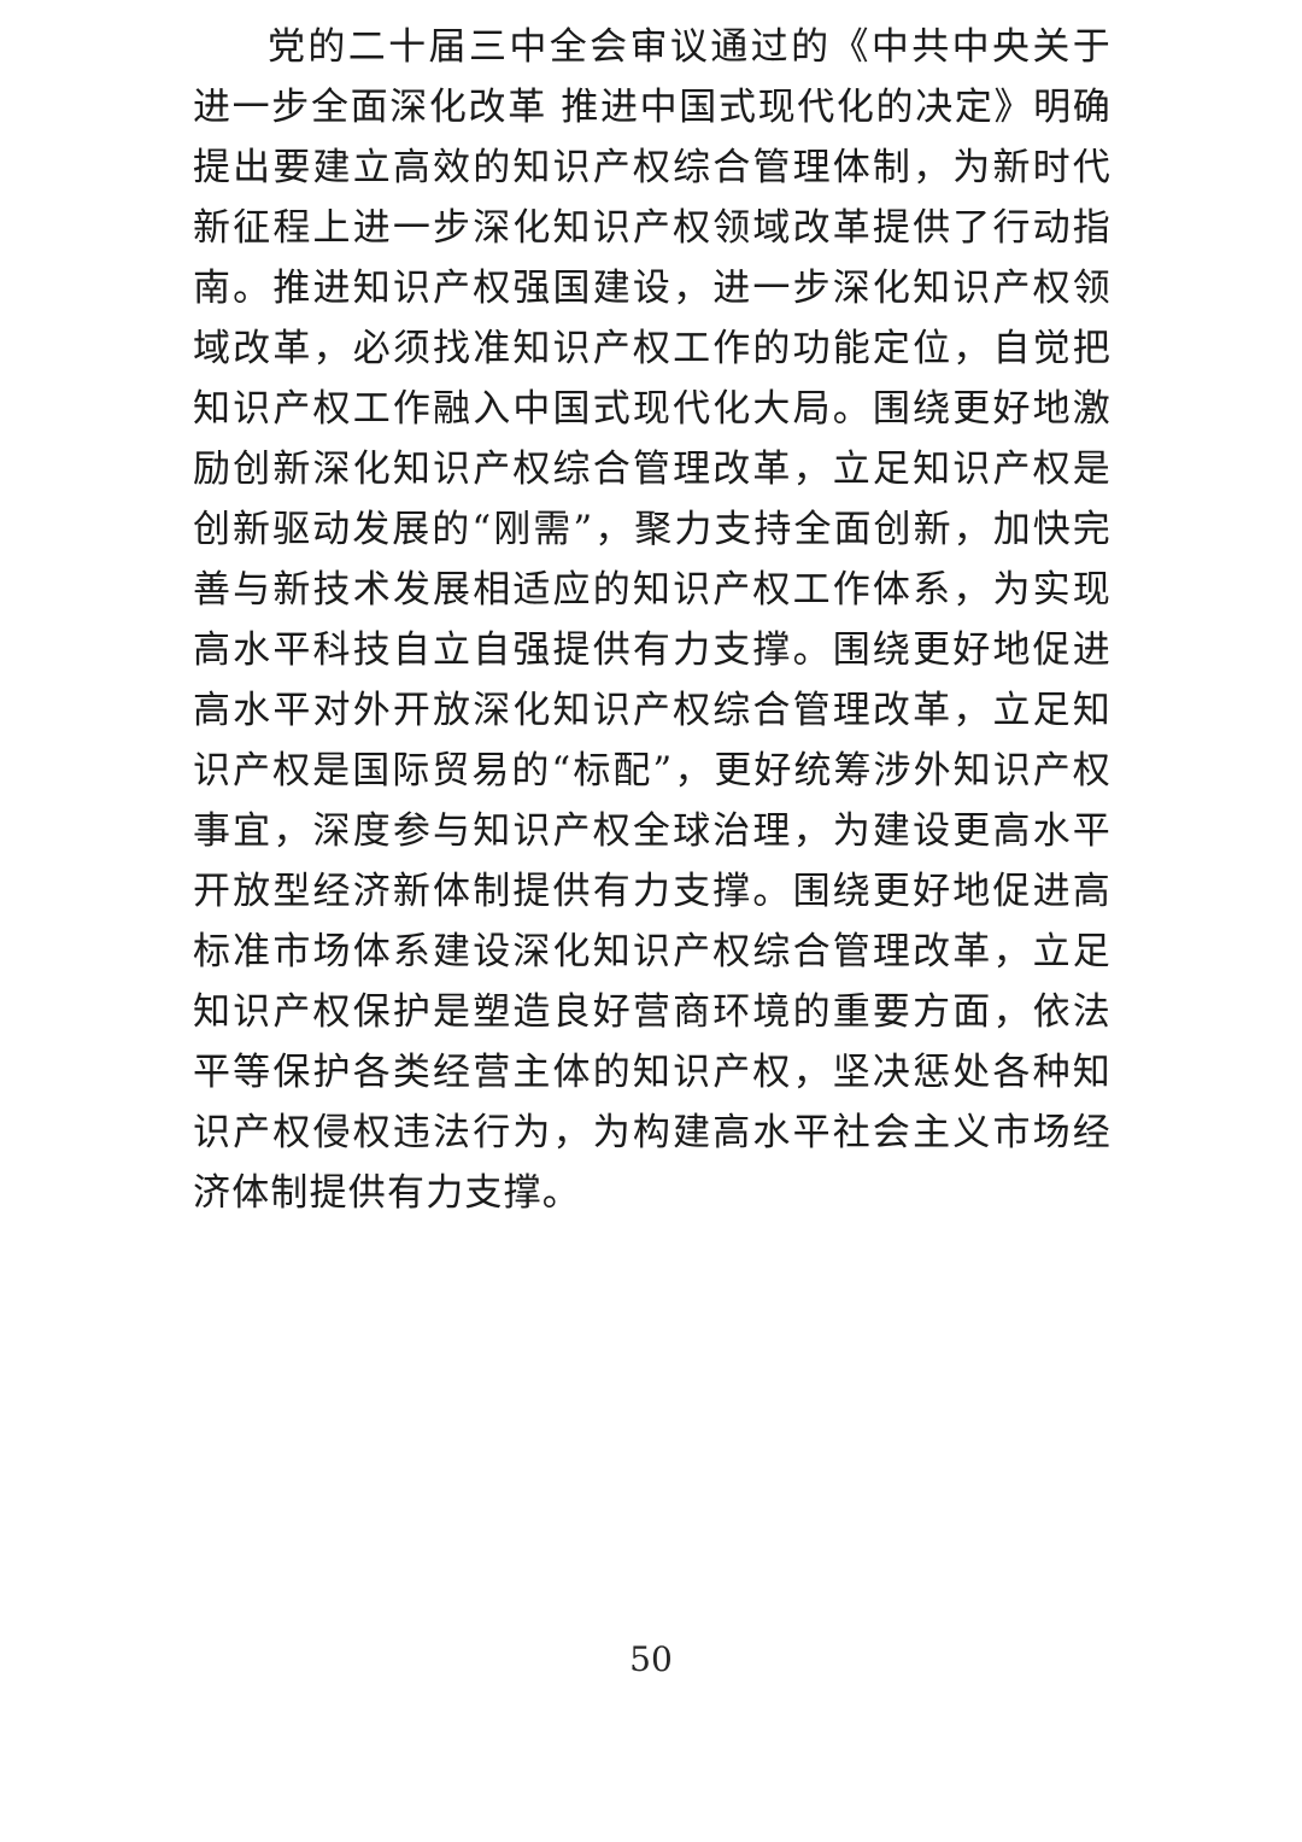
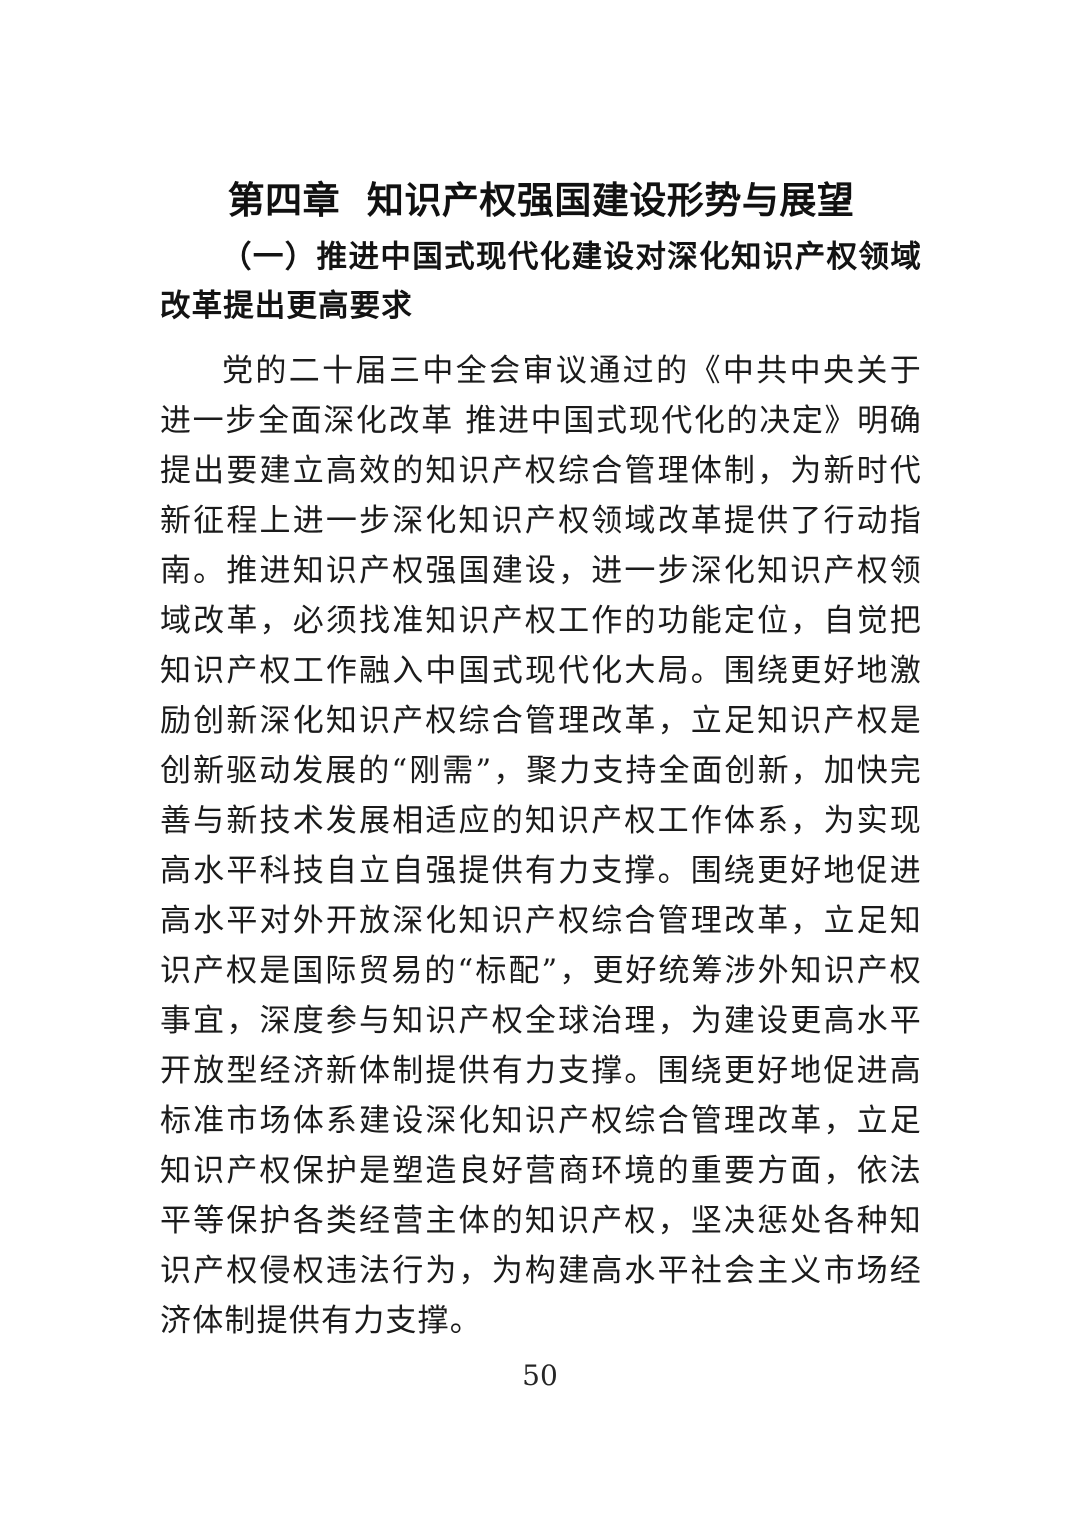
+ 第四章 知识产权强国建设形势与展望
+ （一）推进中国式现代化建设对深化知识产权领域改革提出更高要求
  党的二十届三中全会审议通过的《中共中央关于进一步全面深化改革 推进中国式现代化的决定》明确提出要建立高效的知识产权综合管理体制，为新时代新征程上进一步深化知识产权领域改革提供了行动指南。推进知识产权强国建设，进一步深化知识产权领域改革，必须找准知识产权工作的功能定位，自觉把知识产权工作融入中国式现代化大局。围绕更好地激励创新深化知识产权综合管理改革，立足知识产权是创新驱动发展的“刚需”，聚力支持全面创新，加快完善与新技术发展相适应的知识产权工作体系，为实现高水平科技自立自强提供有力支撑。围绕更好地促进高水平对外开放深化知识产权综合管理改革，立足知识产权是国际贸易的“标配”，更好统筹涉外知识产权事宜，深度参与知识产权全球治理，为建设更高水平开放型经济新体制提供有力支撑。围绕更好地促进高标准市场体系建设深化知识产权综合管理改革，立足知识产权保护是塑造良好营商环境的重要方面，依法平等保护各类经营主体的知识产权，坚决惩处各种知识产权侵权违法行为，为构建高水平社会主义市场经济体制提供有力支撑。
  50
